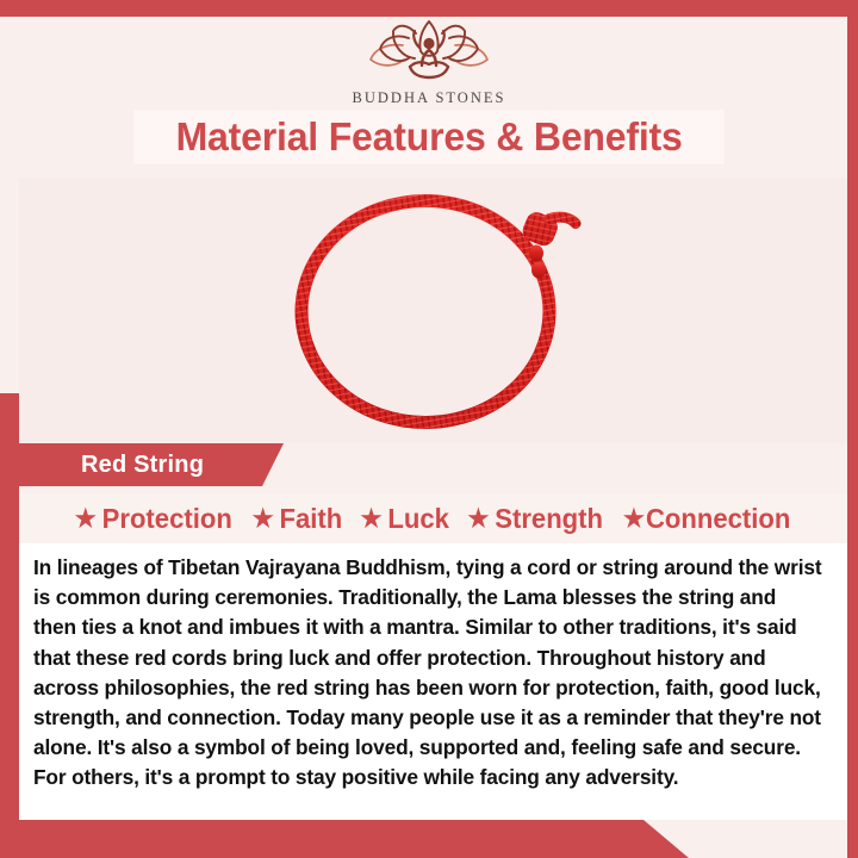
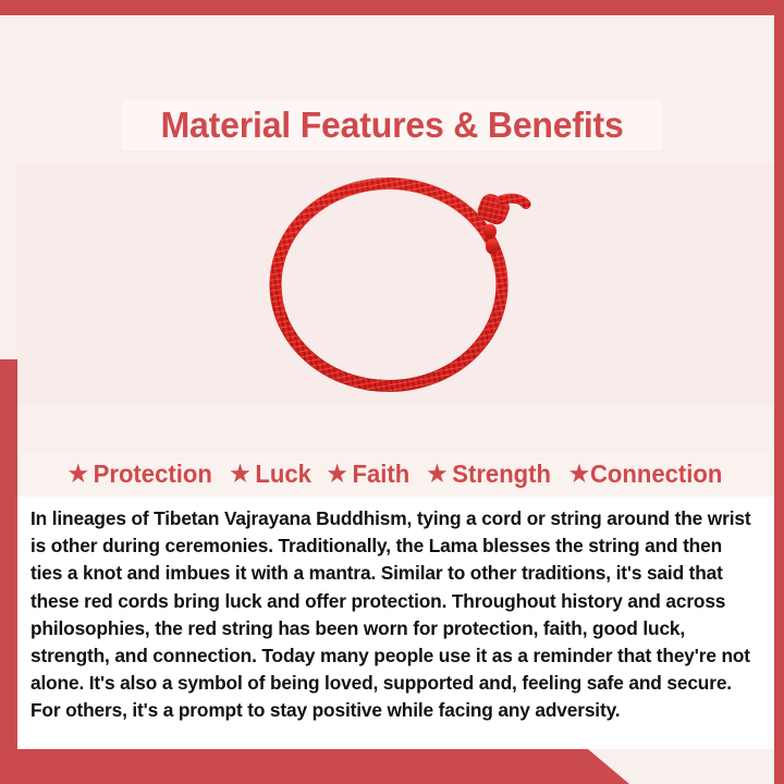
- BUDDHA STONES
  Material Features & Benefits
- Red String
  ★
  Protection
  ★
- Faith
+ Luck
  ★
- Luck
+ Faith
  ★
  Strength
  ★
  Connection
- In lineages of Tibetan Vajrayana Buddhism, tying a cord or string around the wrist is common during ceremonies. Traditionally, the Lama blesses the string and then ties a knot and imbues it with a mantra. Similar to other traditions, it's said that these red cords bring luck and offer protection. Throughout history and across philosophies, the red string has been worn for protection, faith, good luck, strength, and connection. Today many people use it as a reminder that they're not alone. It's also a symbol of being loved, supported and, feeling safe and secure. For others, it's a prompt to stay positive while facing any adversity.
+ In lineages of Tibetan Vajrayana Buddhism, tying a cord or string around the wrist is other during ceremonies. Traditionally, the Lama blesses the string and then ties a knot and imbues it with a mantra. Similar to other traditions, it's said that these red cords bring luck and offer protection. Throughout history and across philosophies, the red string has been worn for protection, faith, good luck, strength, and connection. Today many people use it as a reminder that they're not alone. It's also a symbol of being loved, supported and, feeling safe and secure. For others, it's a prompt to stay positive while facing any adversity.
